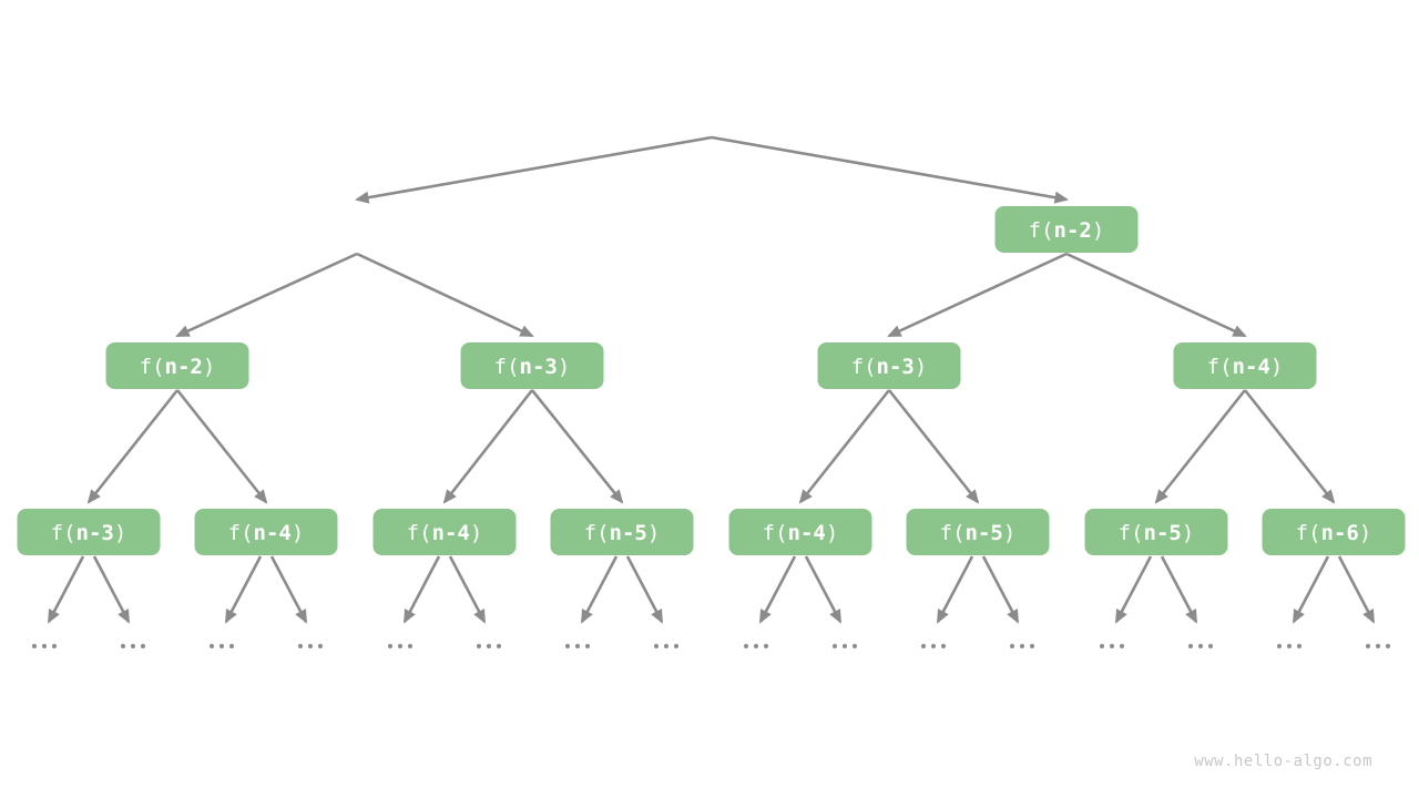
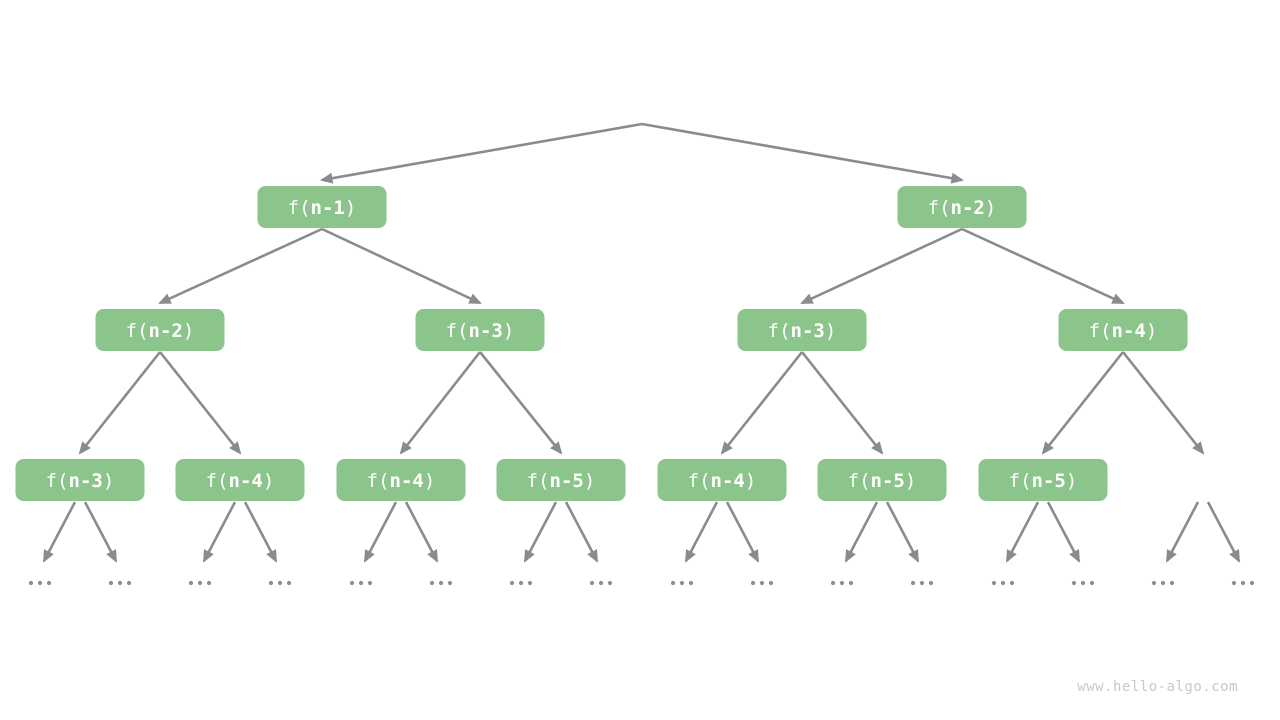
+ f(n-1)
  f(n-2)
  f(n-2)
  f(n-3)
  f(n-3)
  f(n-4)
  f(n-3)
  f(n-4)
  f(n-4)
  f(n-5)
  f(n-4)
  f(n-5)
  f(n-5)
- f(n-6)
  www.hello-algo.com
